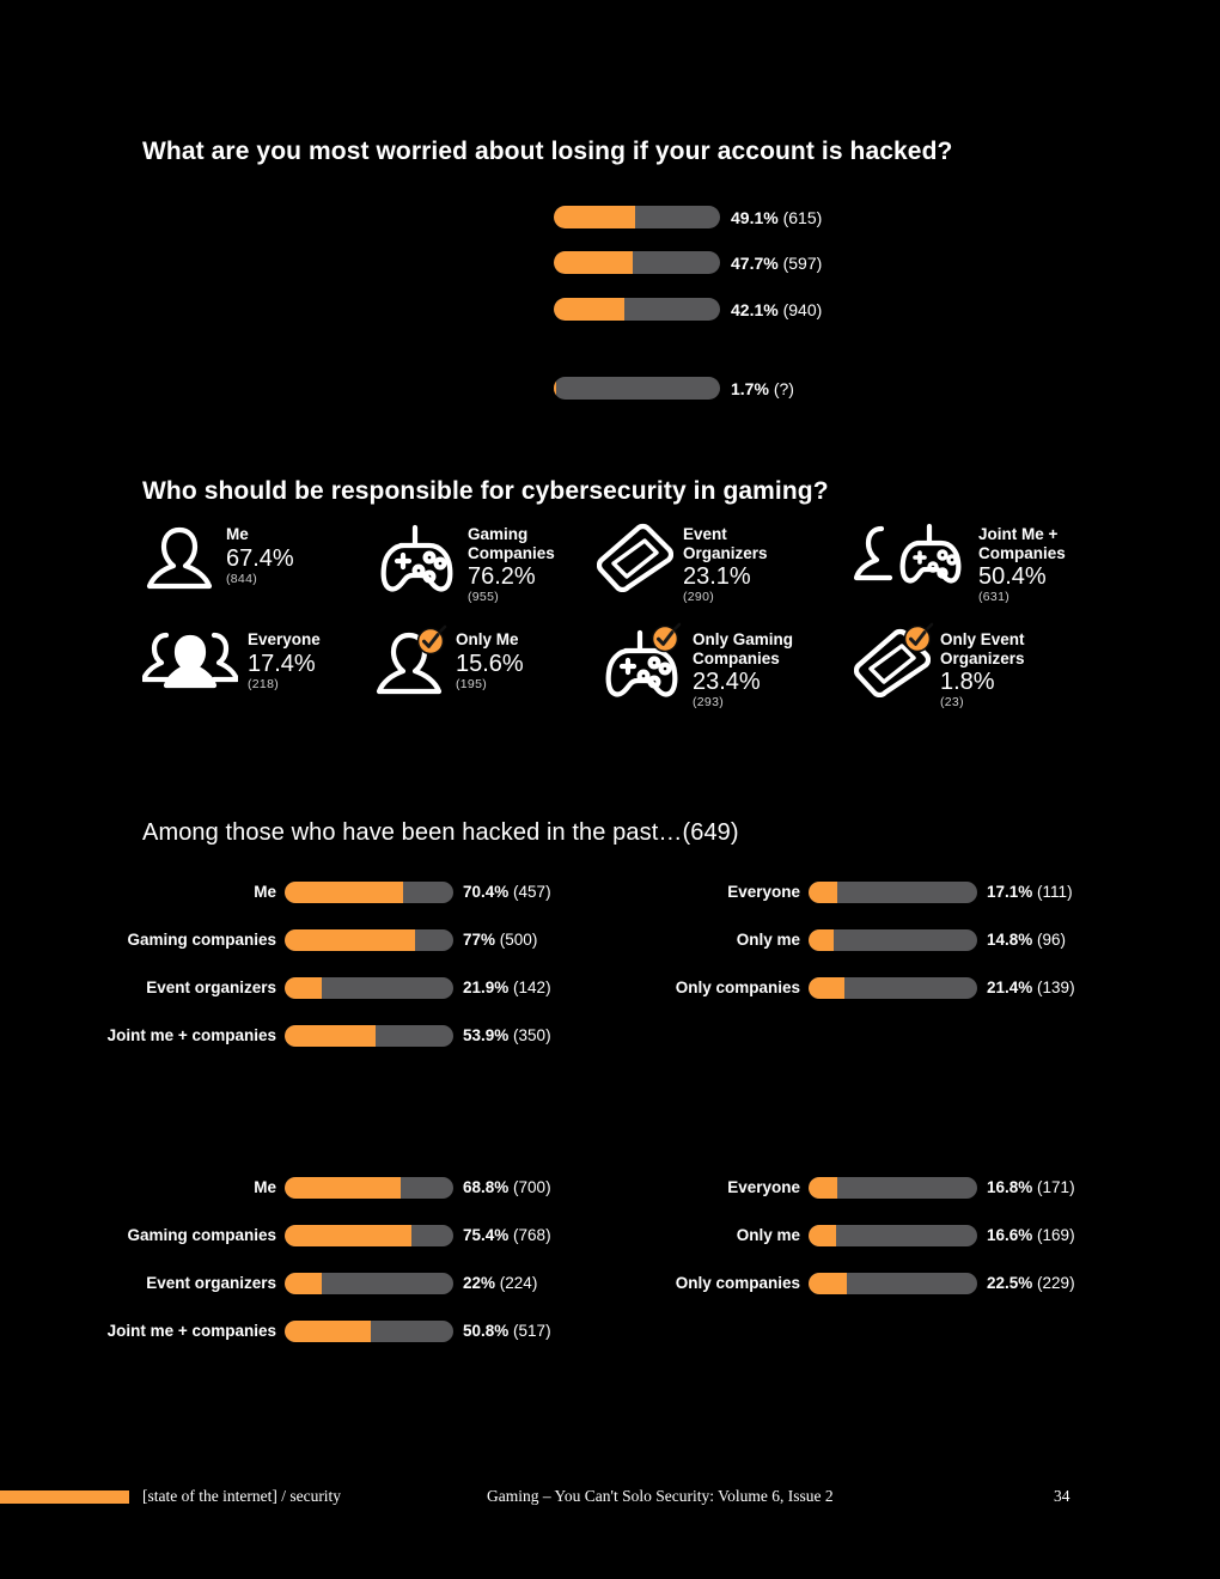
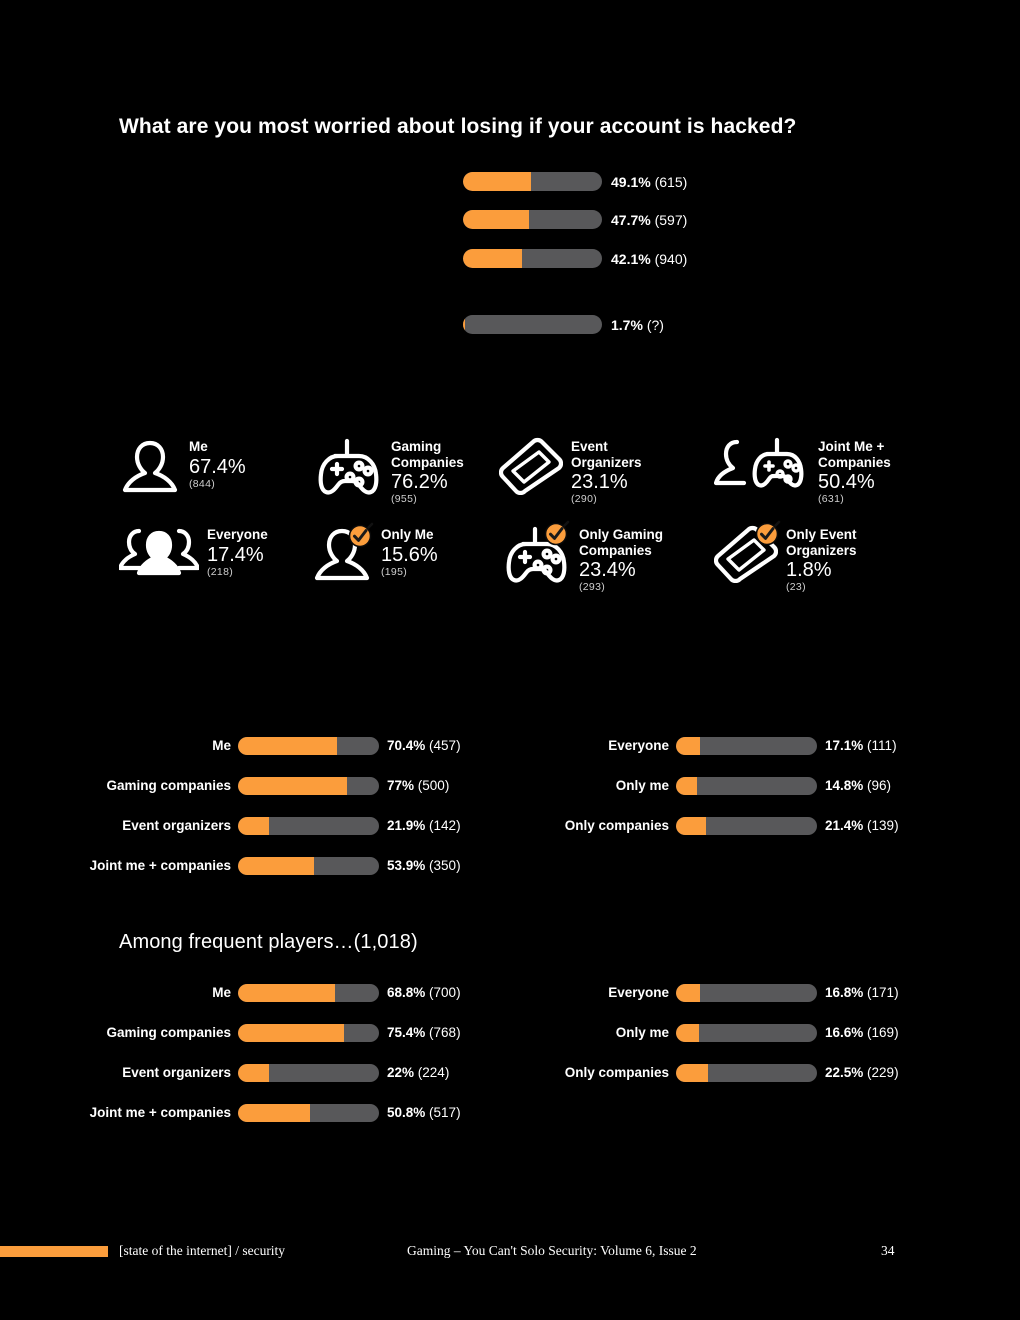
  What are you most worried about losing if your account is hacked?
  49.1% (615)
  47.7% (597)
  42.1% (940)
  1.7% (?)
- Who should be responsible for cybersecurity in gaming?
  Me
  67.4%
  (844)
  Gaming
  Companies
  76.2%
  (955)
  Event
  Organizers
  23.1%
  (290)
  Joint Me +
  Companies
  50.4%
  (631)
  Everyone
  17.4%
  (218)
  Only Me
  15.6%
  (195)
  Only Gaming
  Companies
  23.4%
  (293)
  Only Event
  Organizers
  1.8%
  (23)
- Among those who have been hacked in the past…(649)
  Me
  70.4% (457)
  Gaming companies
  77% (500)
  Event organizers
  21.9% (142)
  Joint me + companies
  53.9% (350)
  Everyone
  17.1% (111)
  Only me
  14.8% (96)
  Only companies
  21.4% (139)
+ Among frequent players…(1,018)
  Me
  68.8% (700)
  Gaming companies
  75.4% (768)
  Event organizers
  22% (224)
  Joint me + companies
  50.8% (517)
  Everyone
  16.8% (171)
  Only me
  16.6% (169)
  Only companies
  22.5% (229)
  [state of the internet] / security
  Gaming – You Can't Solo Security: Volume 6, Issue 2
  34
